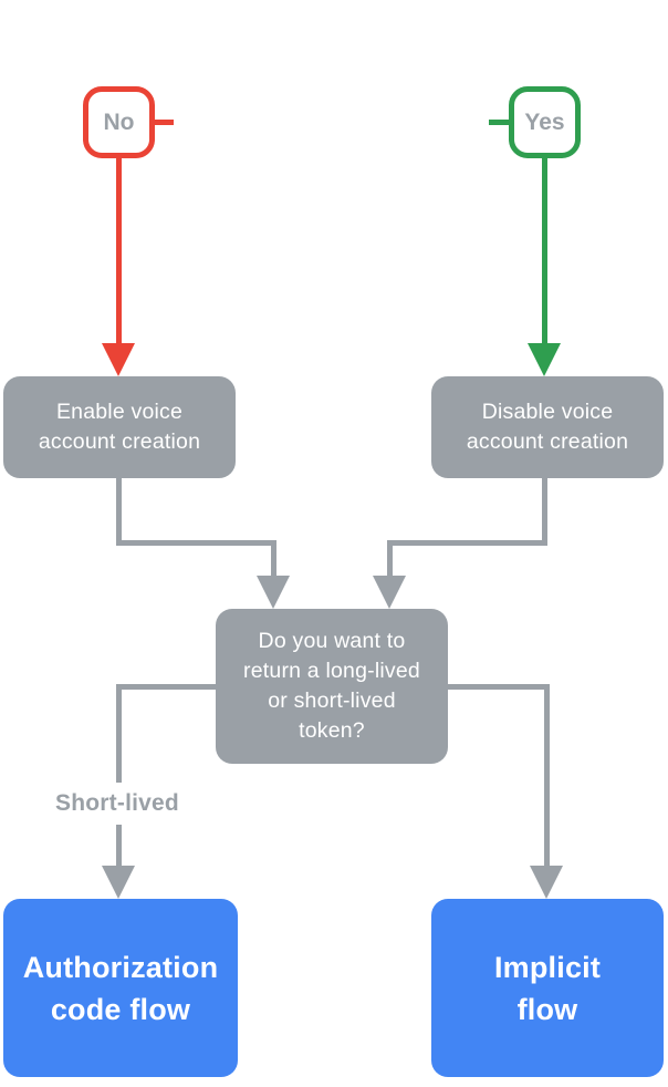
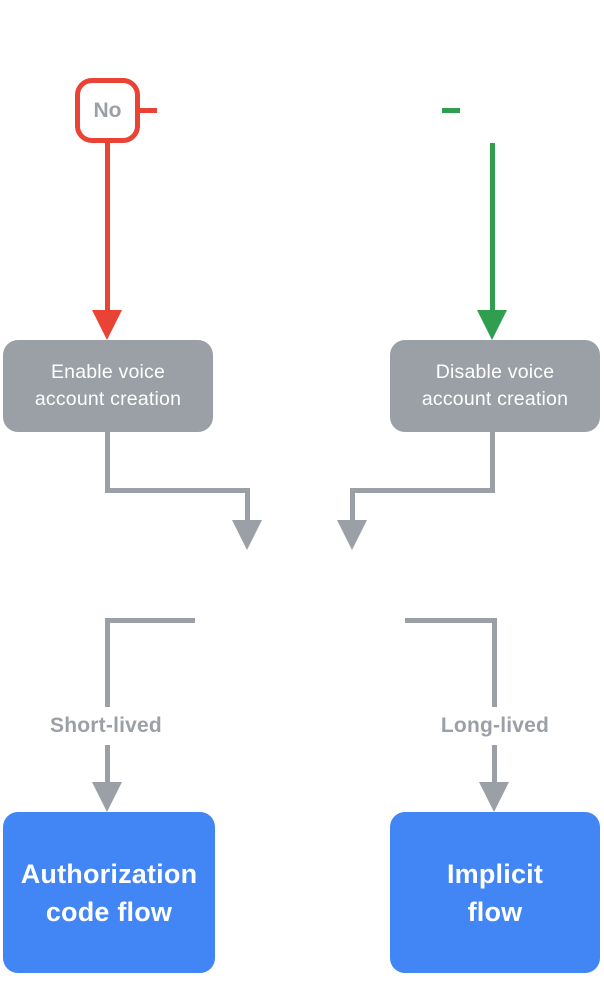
  No
- Yes
  Enable voice
  account creation
  Disable voice
  account creation
- Do you want to
- return a long-lived
- or short-lived
- token?
  Short-lived
+ Long-lived
  Authorization
  code flow
  Implicit
  flow
